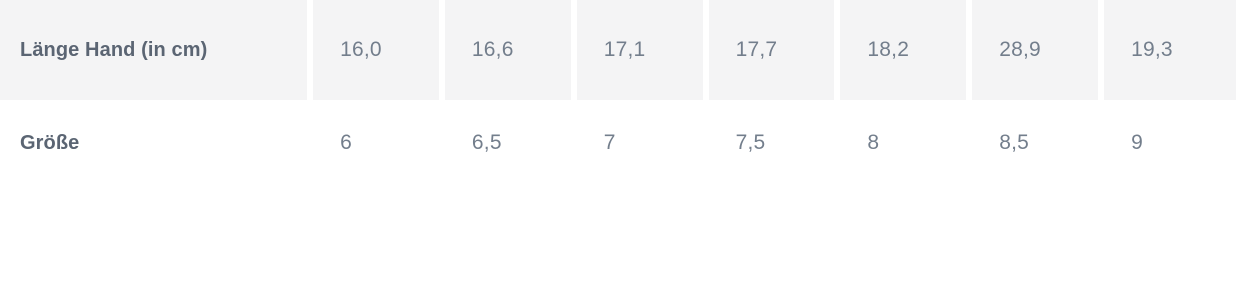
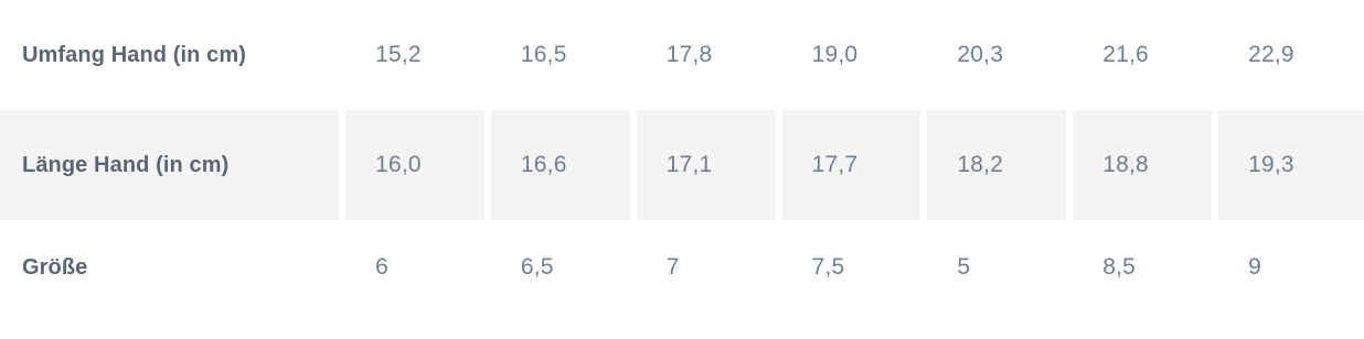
+ Umfang Hand (in cm)	15,2	16,5	17,8	19,0	20,3	21,6	22,9
- Länge Hand (in cm)	16,0	16,6	17,1	17,7	18,2	28,9	19,3
+ Länge Hand (in cm)	16,0	16,6	17,1	17,7	18,2	18,8	19,3
- Größe	6	6,5	7	7,5	8	8,5	9
+ Größe	6	6,5	7	7,5	5	8,5	9
